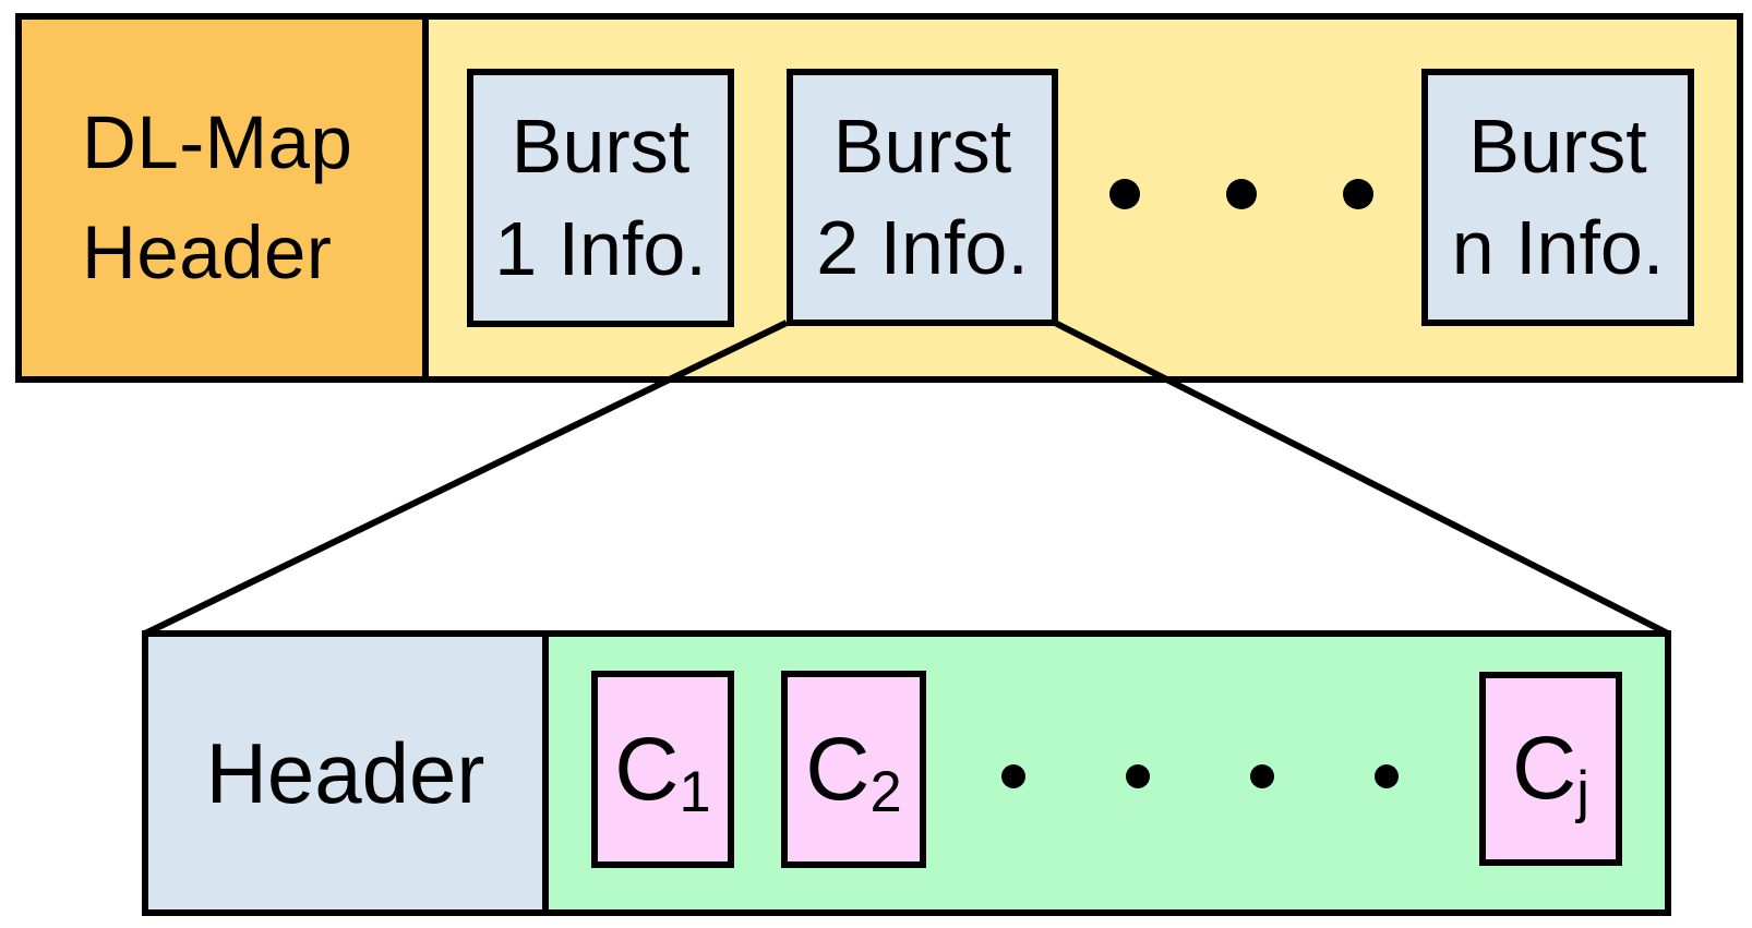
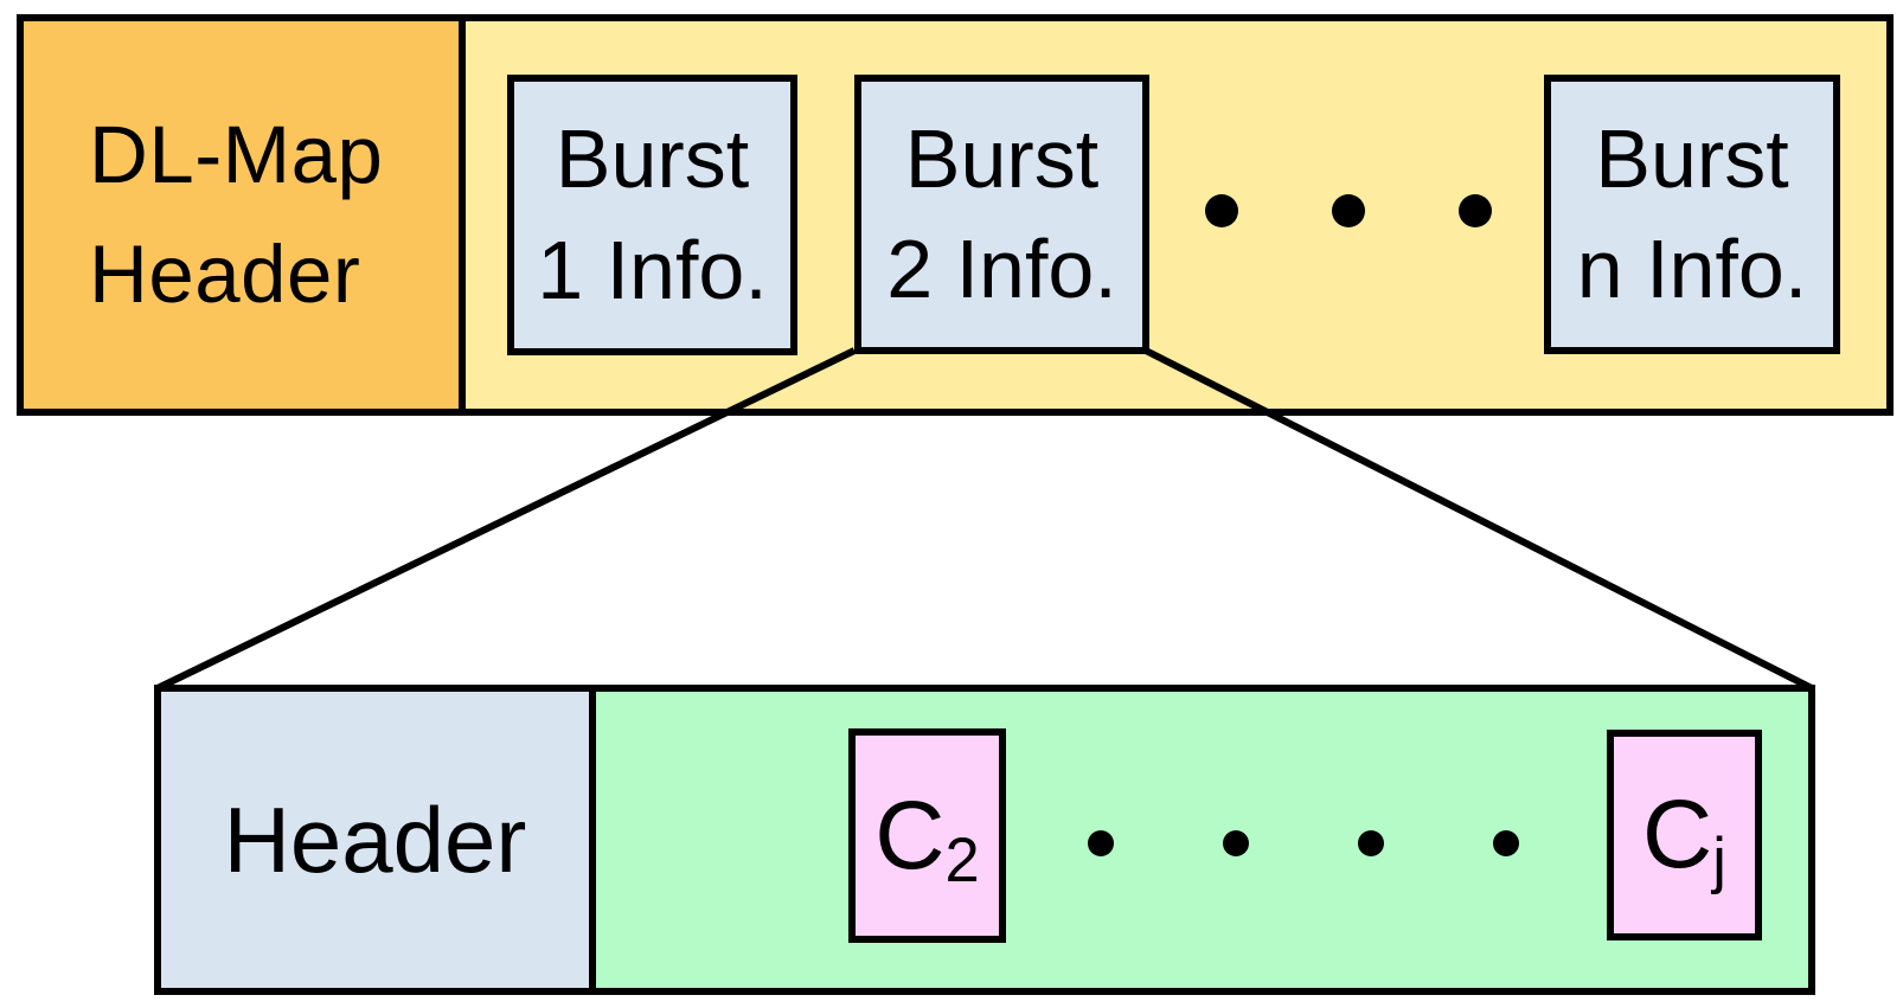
  DL-Map
  Header
  Burst
  1 Info.
  Burst
  2 Info.
  Burst
  n Info.
  Header
- C1
  C2
  Cj
